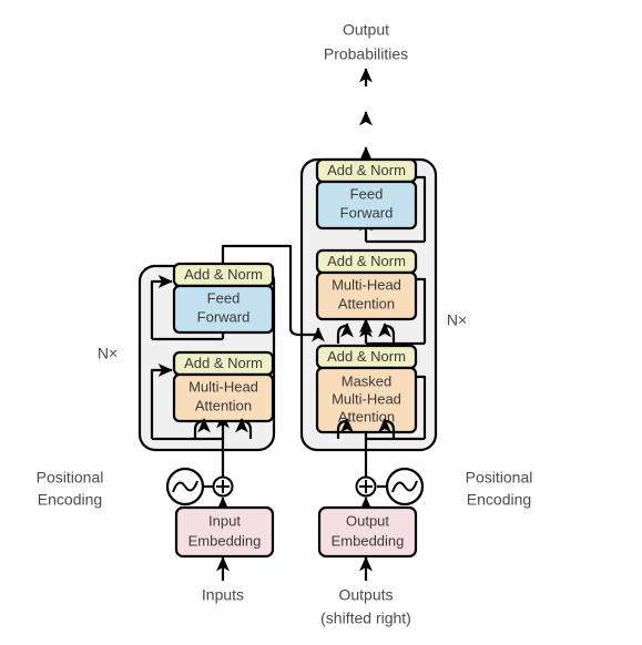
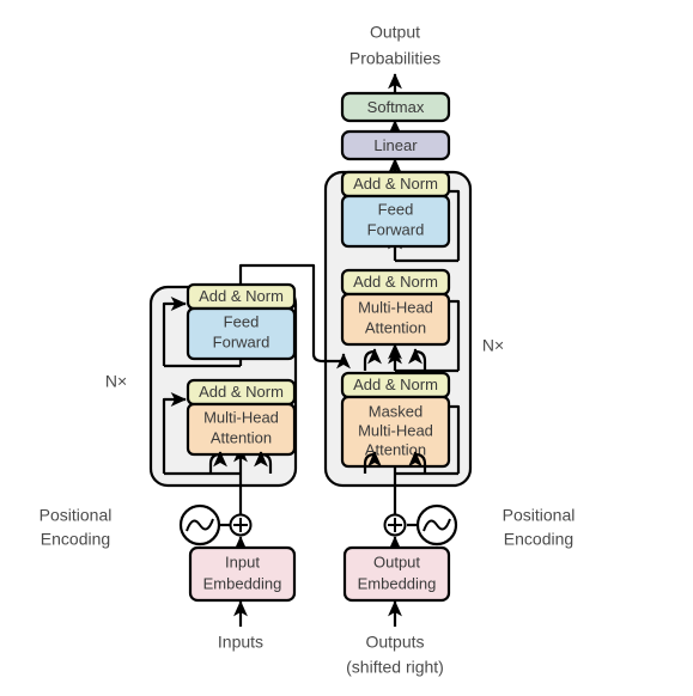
  Output
  Probabilities
+ Softmax
+ Linear
  Add & Norm
  Feed
  Forward
  Add & Norm
  Multi-Head
  Attention
  Add & Norm
  Masked
  Multi-Head
  Attention
  N×
  Add & Norm
  Feed
  Forward
  Add & Norm
  Multi-Head
  Attention
  N×
  Positional
  Encoding
  Input
  Embedding
  Inputs
  Positional
  Encoding
  Output
  Embedding
  Outputs
  (shifted right)
